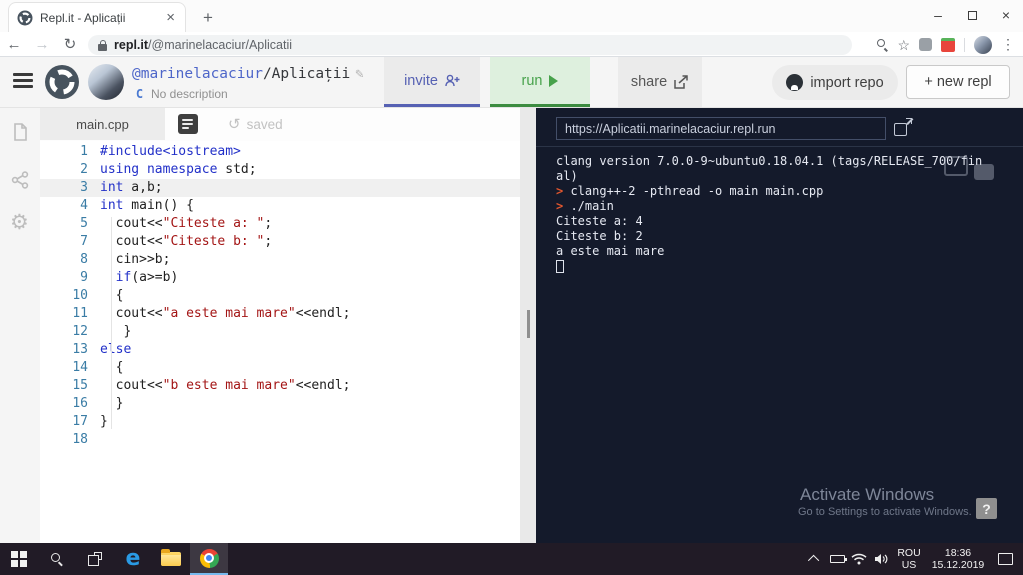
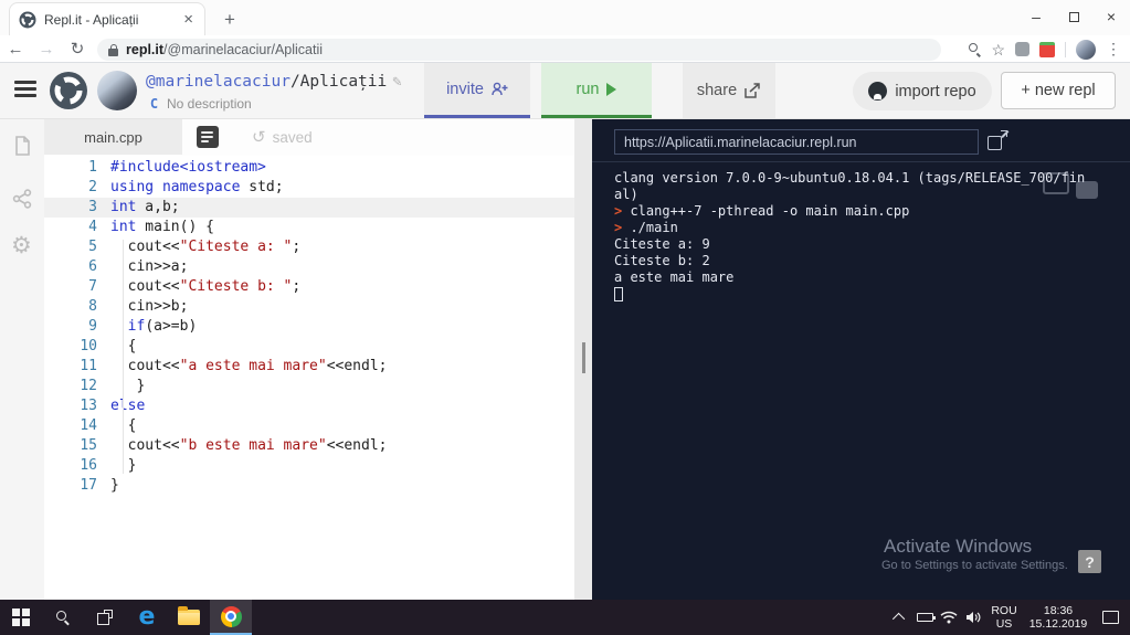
  Repl.it - Aplicații
  ×
  +
  –
  ×
  ←
  →
  ↻
  repl.it/@marinelacaciur/Aplicatii
  ☆
  ⋮
  @marinelacaciur/Aplicații ✎
  C
  No description
  invite
  run
  share
  import repo
  + new repl
  ⚙
  main.cpp
  ↺
  saved
  1 #include<iostream>
  2 using namespace std;
  3 int a,b;
  4 int main() {
  5 cout<<"Citeste a: ";
+ 6 cin>>a;
  7 cout<<"Citeste b: ";
  8 cin>>b;
  9 if(a>=b)
  10 {
  11 cout<<"a este mai mare"<<endl;
  12 }
  13 ese
  14 {
  15 cout<<"b este mai mare"<<endl;
  16 }
  17 }
- 18
  https://Aplicatii.marinelacaciur.repl.run
  clang version 7.0.0-9~ubuntu0.18.04.1 (tags/RELEASE_700/fin
  al)
- > clang++-2 -pthread -o main main.cpp
+ > clang++-7 -pthread -o main main.cpp
  > ./main
- Citeste a: 4
+ Citeste a: 9
  Citeste b: 2
  a este mai mare
  Activate Windows
- Go to Settings to activate Windows.
+ Go to Settings to activate Settings.
  ?
  e
  ROU
  US
  18:36
  15.12.2019
